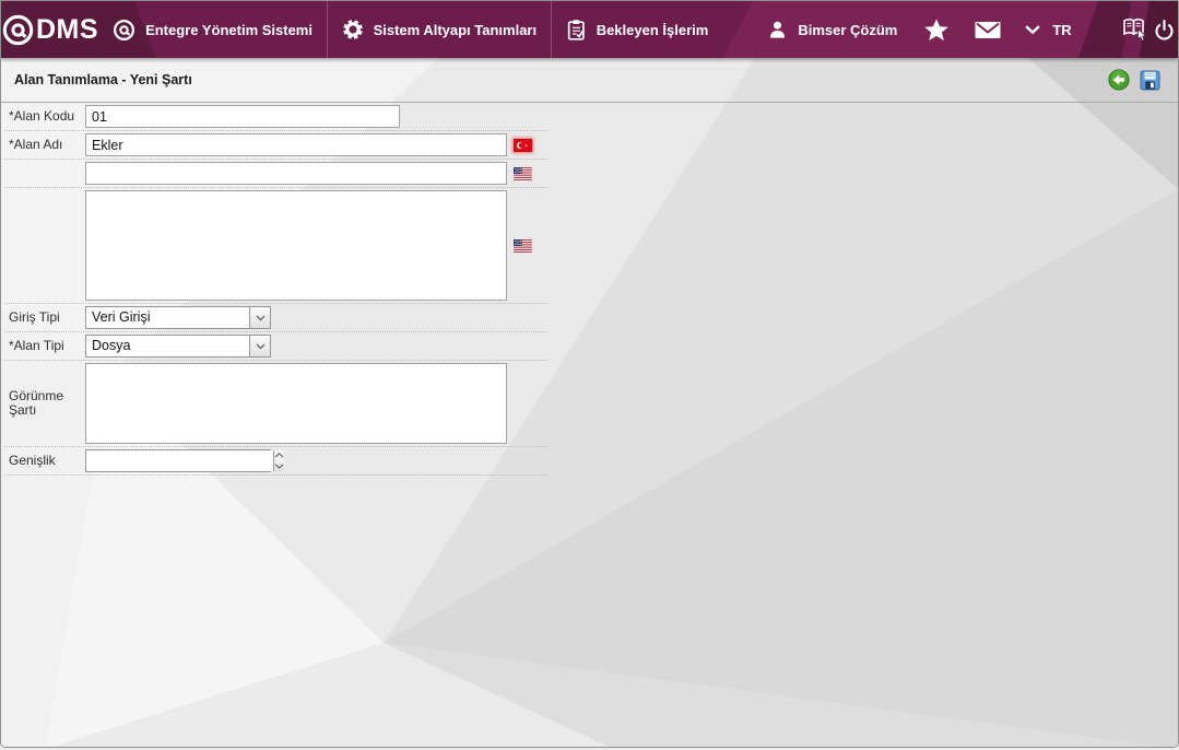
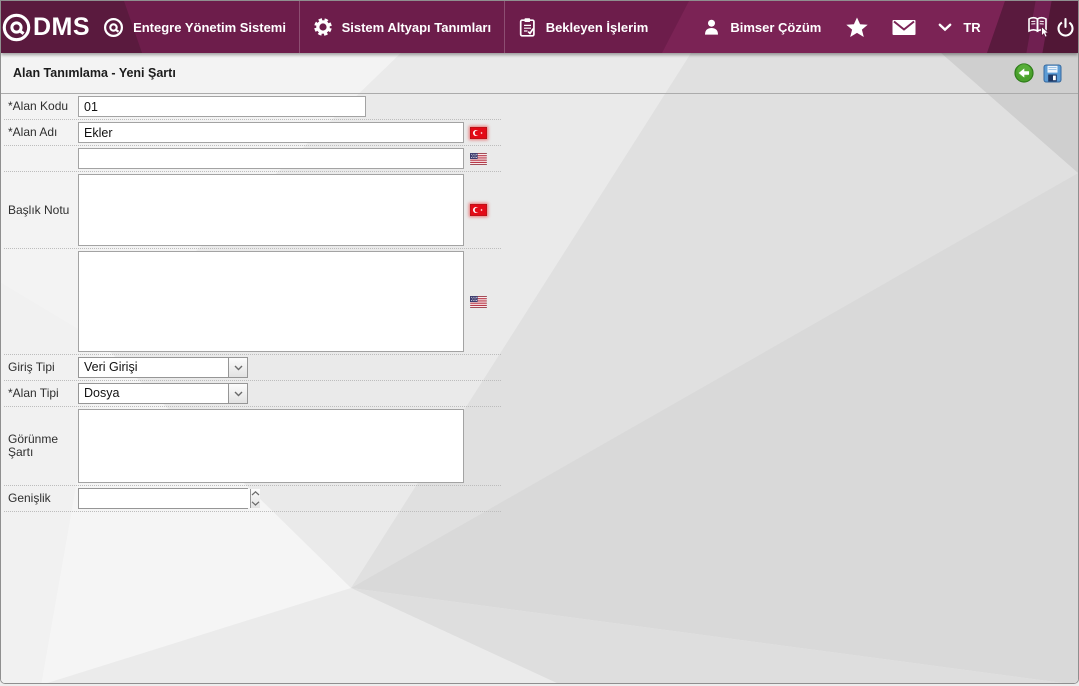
  DMS
  Entegre Yönetim Sistemi
  Sistem Altyapı Tanımları
  Bekleyen İşlerim
  Bimser Çözüm
  TR
  Alan Tanımlama - Yeni Şartı
  *Alan Kodu
  01
  *Alan Adı
  Ekler
+ Başlık Notu
  Giriş Tipi
  Veri Girişi
  *Alan Tipi
  Dosya
  Görünme Şartı
  Genişlik
